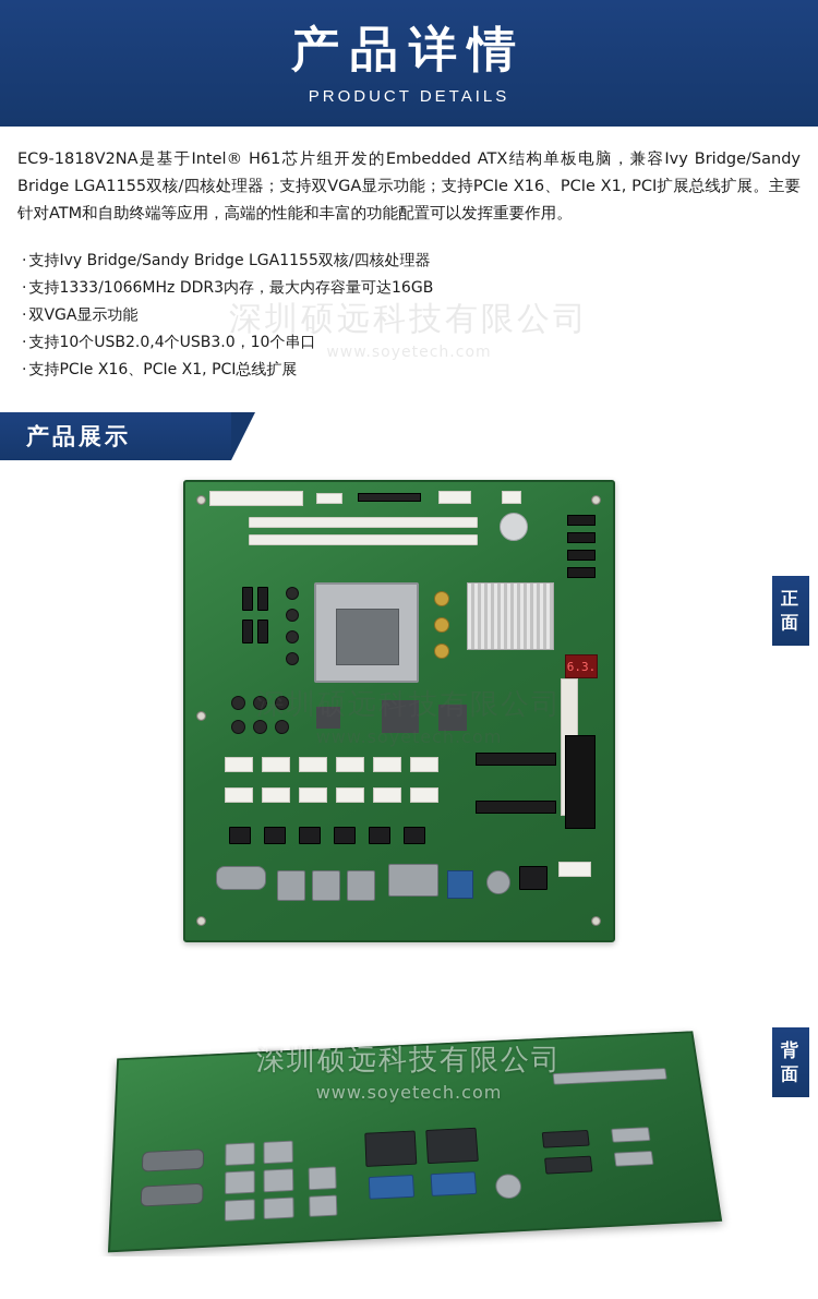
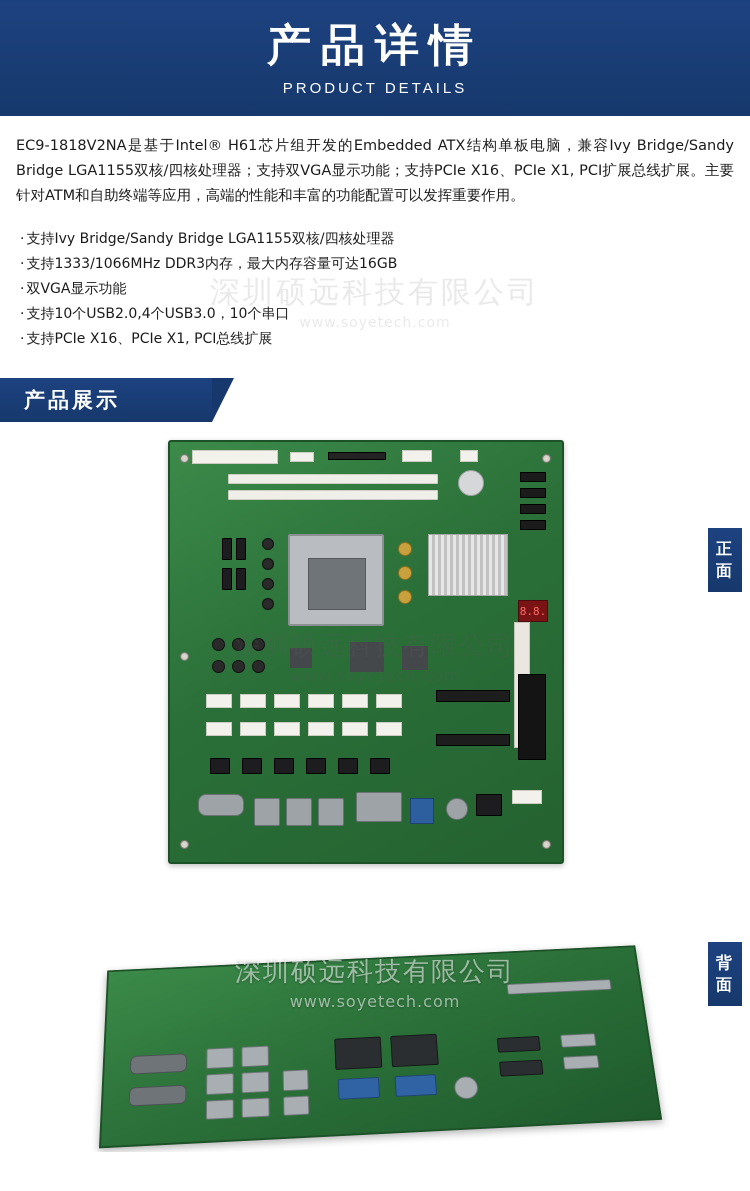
  产品详情
  PRODUCT DETAILS
  EC9-1818V2NA是基于Intel® H61芯片组开发的Embedded ATX结构单板电脑，兼容Ivy Bridge/Sandy Bridge LGA1155双核/四核处理器；支持双VGA显示功能；支持PCIe X16、PCIe X1, PCI扩展总线扩展。主要针对ATM和自助终端等应用，高端的性能和丰富的功能配置可以发挥重要作用。
  深圳硕远科技有限公司
  · 支持Ivy Bridge/Sandy Bridge LGA1155双核/四核处理器
  · 支持1333/1066MHz DDR3内存，最大内存容量可达16GB
  · 双VGA显示功能
  · 支持10个USB2.0,4个USB3.0，10个串口
  · 支持PCIe X16、PCIe X1, PCI总线扩展
  产品展示
- 6.3.
+ 8.8.
  深圳硕远科技有限公司
  www.soyetech.com
  正
  面
  深圳硕远科技有限公司
  www.soyetech.com
  背
  面
